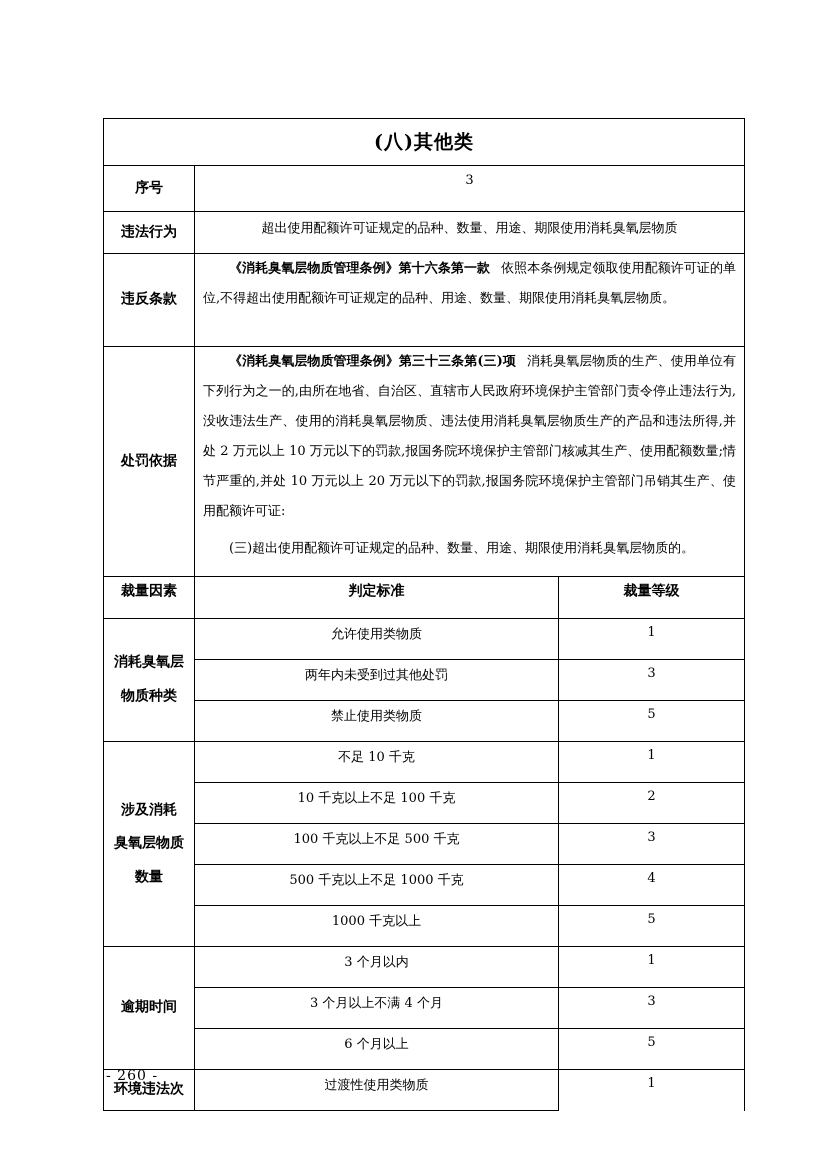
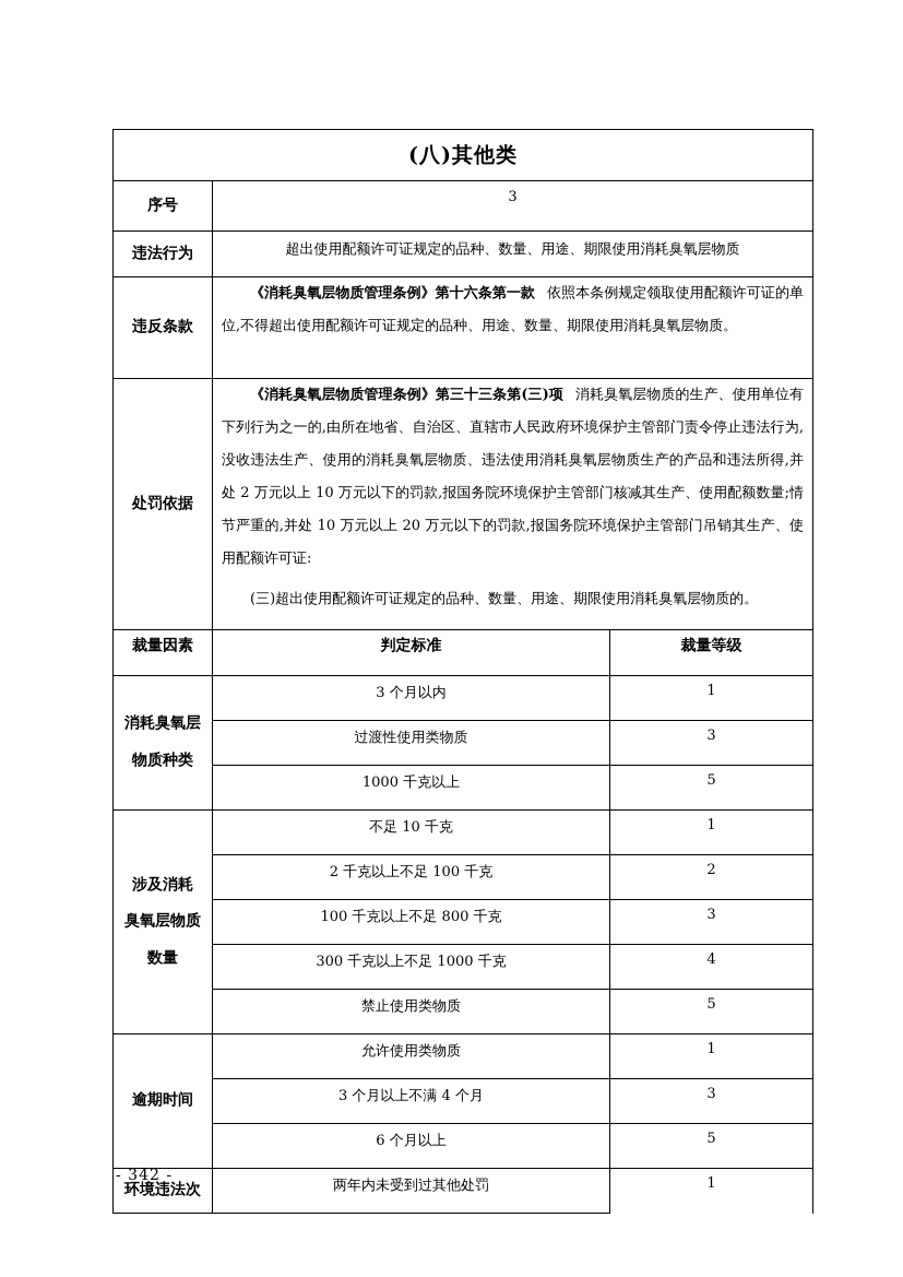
  (八)其他类
  序号	3
  违法行为	超出使用配额许可证规定的品种、数量、用途、期限使用消耗臭氧层物质
  违反条款	《消耗臭氧层物质管理条例》第十六条第一款 依照本条例规定领取使用配额许可证的单位,不得超出使用配额许可证规定的品种、用途、数量、期限使用消耗臭氧层物质。
  处罚依据	《消耗臭氧层物质管理条例》第三十三条第(三)项 消耗臭氧层物质的生产、使用单位有下列行为之一的,由所在地省、自治区、直辖市人民政府环境保护主管部门责令停止违法行为,没收违法生产、使用的消耗臭氧层物质、违法使用消耗臭氧层物质生产的产品和违法所得,并处 2 万元以上 10 万元以下的罚款,报国务院环境保护主管部门核减其生产、使用配额数量;情节严重的,并处 10 万元以上 20 万元以下的罚款,报国务院环境保护主管部门吊销其生产、使用配额许可证: (三)超出使用配额许可证规定的品种、数量、用途、期限使用消耗臭氧层物质的。
  裁量因素	判定标准	裁量等级
- 消耗臭氧层 物质种类	允许使用类物质	1
+ 消耗臭氧层 物质种类	3 个月以内	1
- 两年内未受到过其他处罚	3
+ 过渡性使用类物质	3
- 禁止使用类物质	5
+ 1000 千克以上	5
  涉及消耗 臭氧层物质 数量	不足 10 千克	1
- 10 千克以上不足 100 千克	2
+ 2 千克以上不足 100 千克	2
- 100 千克以上不足 500 千克	3
+ 100 千克以上不足 800 千克	3
- 500 千克以上不足 1000 千克	4
+ 300 千克以上不足 1000 千克	4
- 1000 千克以上	5
+ 禁止使用类物质	5
- 逾期时间	3 个月以内	1
+ 逾期时间	允许使用类物质	1
  3 个月以上不满 4 个月	3
  6 个月以上	5
- 环境违法次	过渡性使用类物质	1
+ 环境违法次	两年内未受到过其他处罚	1
- - 260 -
+ - 342 -
